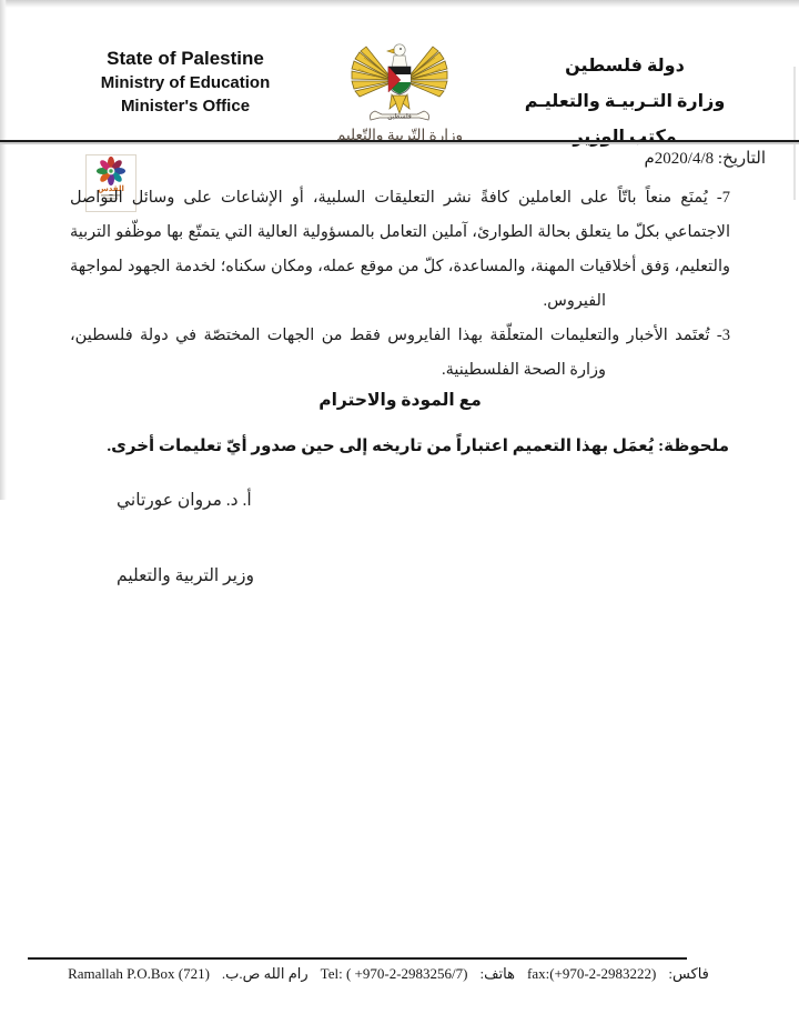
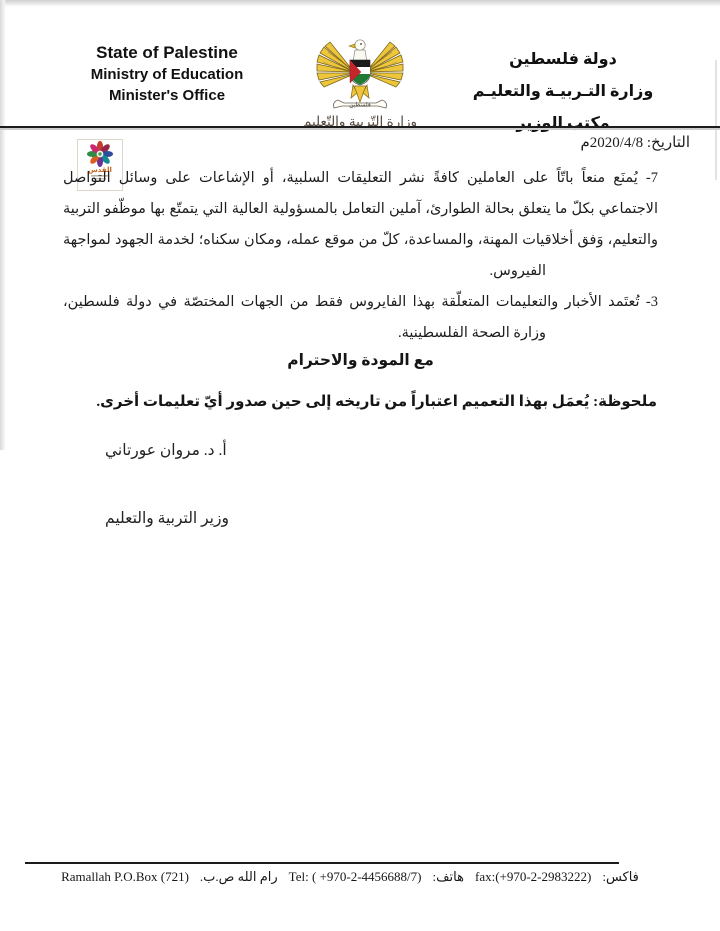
  State of Palestine
  Ministry of Education
  Minister's Office
  وزارة التّربية والتّعليم
  دولة فلسطين
  وزارة التـربيـة والتعليـم
  مكتب الوزير
  التاريخ: 2020/4/8م
  القدس
  7- يُمنَع منعاً باتّاً على العاملين كافةً نشر التعليقات السلبية، أو الإشاعات على وسائل التواصل
  الاجتماعي بكلّ ما يتعلق بحالة الطوارئ، آملين التعامل بالمسؤولية العالية التي يتمتّع بها موظّفو التربية
  والتعليم، وَفق أخلاقيات المهنة، والمساعدة، كلّ من موقع عمله، ومكان سكناه؛ لخدمة الجهود لمواجهة
  الفيروس.
  3- تُعتَمد الأخبار والتعليمات المتعلّقة بهذا الفايروس فقط من الجهات المختصّة في دولة فلسطين،
  وزارة الصحة الفلسطينية.
  مع المودة والاحترام
  ملحوظة: يُعمَل بهذا التعميم اعتباراً من تاريخه إلى حين صدور أيّ تعليمات أخرى.
  أ. د. مروان عورتاني
  وزير التربية والتعليم
  Ramallah P.O.Box (721)
  رام الله ص.ب.
- Tel: ( +970-2-2983256/7)
+ Tel: ( +970-2-4456688/7)
  هاتف:
  fax:(+970-2-2983222)
  فاكس:
